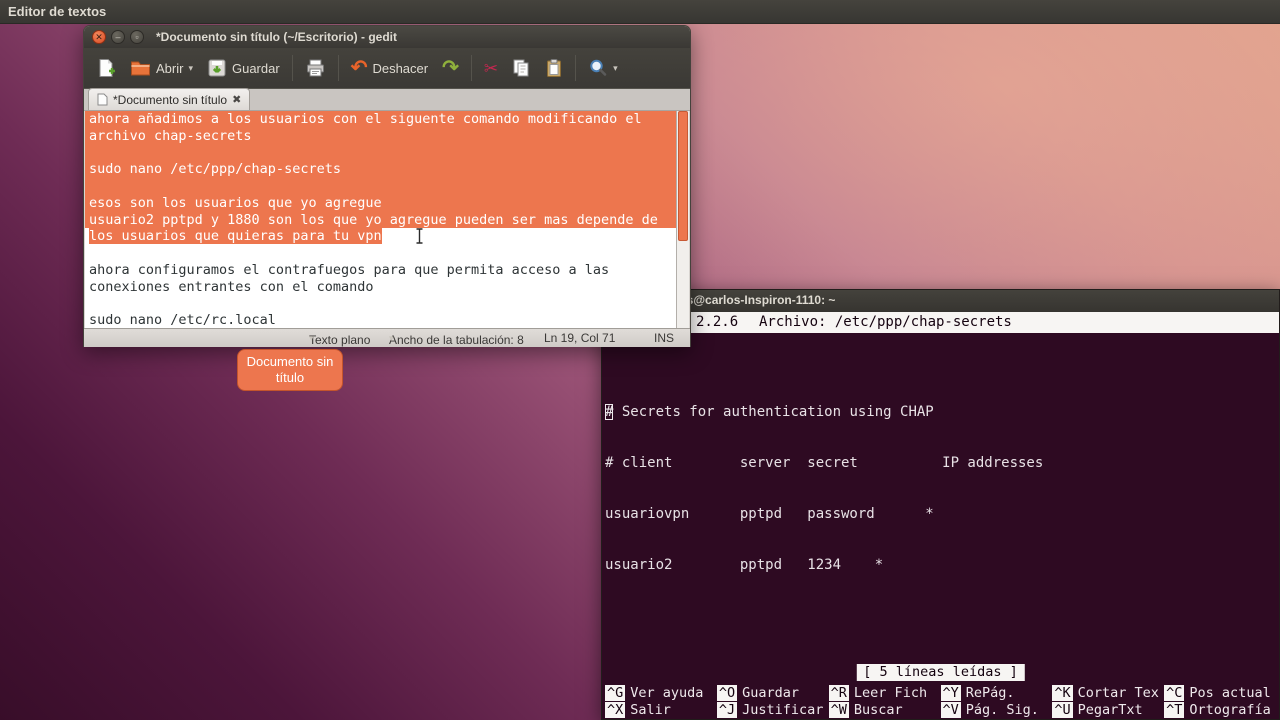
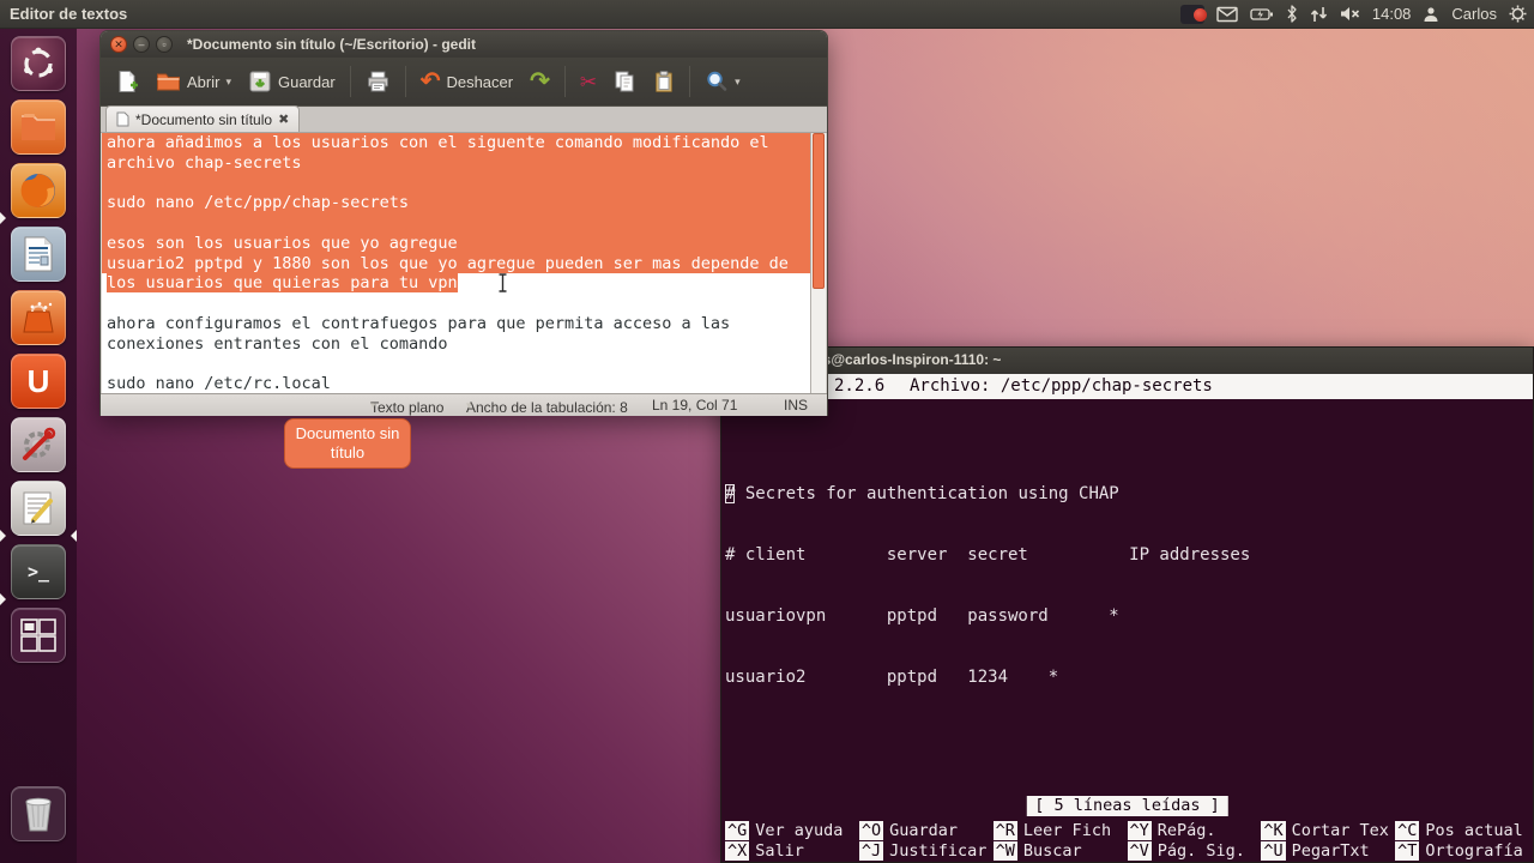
  Editor de textos
+ 14:08
+ Carlos
+ U
+ >_
  @carlos-Inspiron-1110: ~
  2.2.6
  Archivo: /etc/ppp/chap-secrets
  # Secrets for authentication using CHAP
  # client server secret IP addresses
  usuariovpn pptpd password *
  usuario2 pptpd 1234 *
  [ 5 líneas leídas ]
  ^G Ver ayuda
  ^O Guardar
  ^R Leer Fich
  ^Y RePág.
  ^K Cortar Tex
  ^C Pos actual
  ^X Salir
  ^J Justificar
  ^W Buscar
  ^V Pág. Sig.
  ^U PegarTxt
  ^T Ortografía
  ✕
  –
  ▫
  *Documento sin título (~/Escritorio) - gedit
  Abrir
  ▾
  Guardar
  ↶
  Deshacer
  ↷
  ✂
  ▾
  *Documento sin título
  ✖
  ahora añadimos a los usuarios con el siguente comando modificando el
  archivo chap-secrets
  sudo nano /etc/ppp/chap-secrets
  esos son los usuarios que yo agregue
  usuario2 pptpd y 1880 son los que yo agregue pueden ser mas depende de
  los usuarios que quieras para tu vpn
  ahora configuramos el contrafuegos para que permita acceso a las
  conexiones entrantes con el comando
  sudo nano /etc/rc.local
  Texto plano
  ▾
  Ancho de la tabulación: 8
  ▾
  Ln 19, Col 71
  INS
  Documento sin
  título
